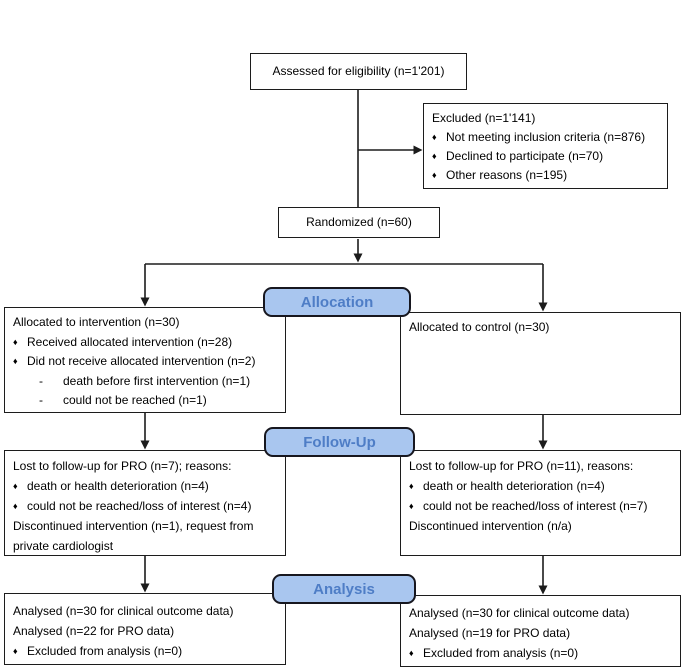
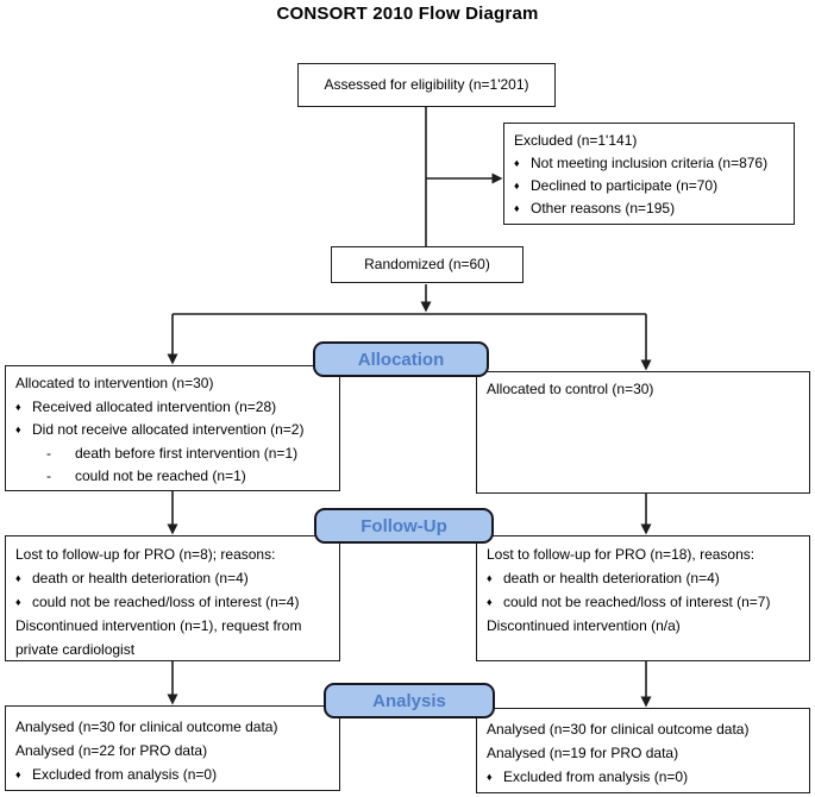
+ CONSORT 2010 Flow Diagram
  Allocation
  Follow-Up
  Analysis
  Assessed for eligibility (n=1'201)
  Excluded (n=1'141)
  ♦
  Not meeting inclusion criteria (n=876)
  ♦
  Declined to participate (n=70)
  ♦
  Other reasons (n=195)
  Randomized (n=60)
  Allocated to intervention (n=30)
  ♦
  Received allocated intervention (n=28)
  ♦
  Did not receive allocated intervention (n=2)
  -
  death before first intervention (n=1)
  -
  could not be reached (n=1)
  Allocated to control (n=30)
- Lost to follow-up for PRO (n=7); reasons:
+ Lost to follow-up for PRO (n=8); reasons:
  ♦
  death or health deterioration (n=4)
  ♦
  could not be reached/loss of interest (n=4)
  Discontinued intervention (n=1), request from private cardiologist
- Lost to follow-up for PRO (n=11), reasons:
+ Lost to follow-up for PRO (n=18), reasons:
  ♦
  death or health deterioration (n=4)
  ♦
  could not be reached/loss of interest (n=7)
  Discontinued intervention (n/a)
  Analysed (n=30 for clinical outcome data)
  Analysed (n=22 for PRO data)
  ♦
  Excluded from analysis (n=0)
  Analysed (n=30 for clinical outcome data)
  Analysed (n=19 for PRO data)
  ♦
  Excluded from analysis (n=0)
